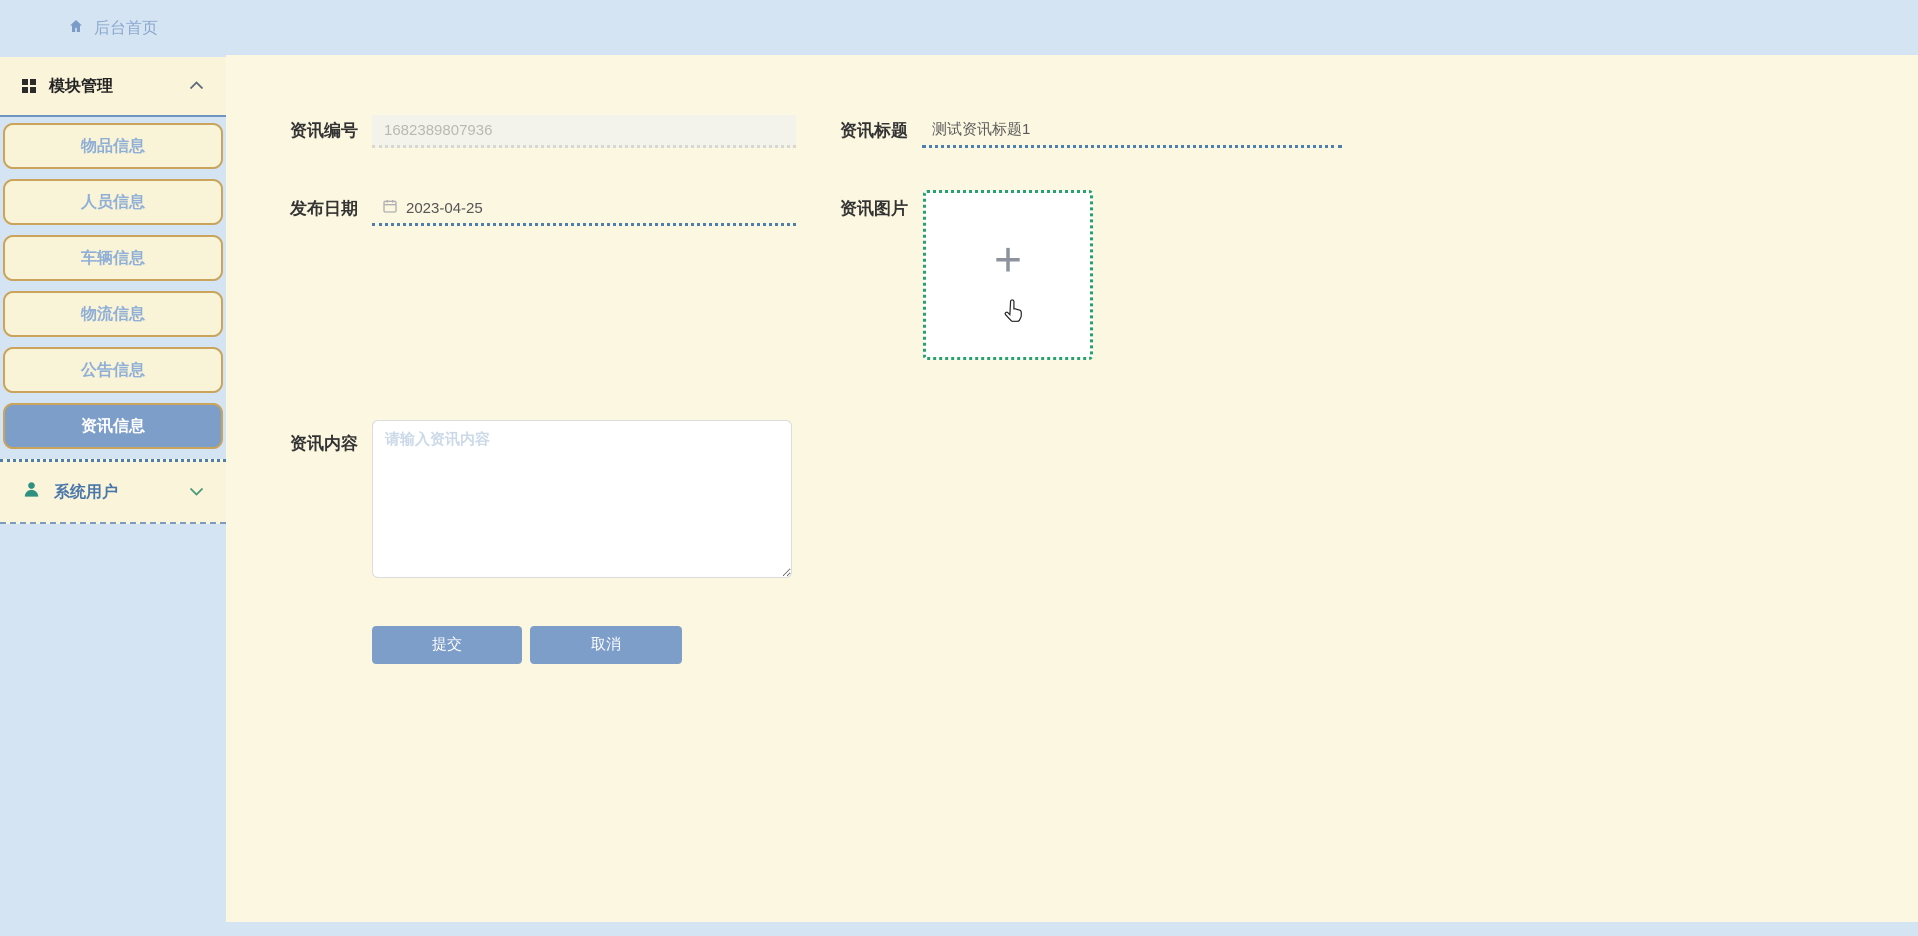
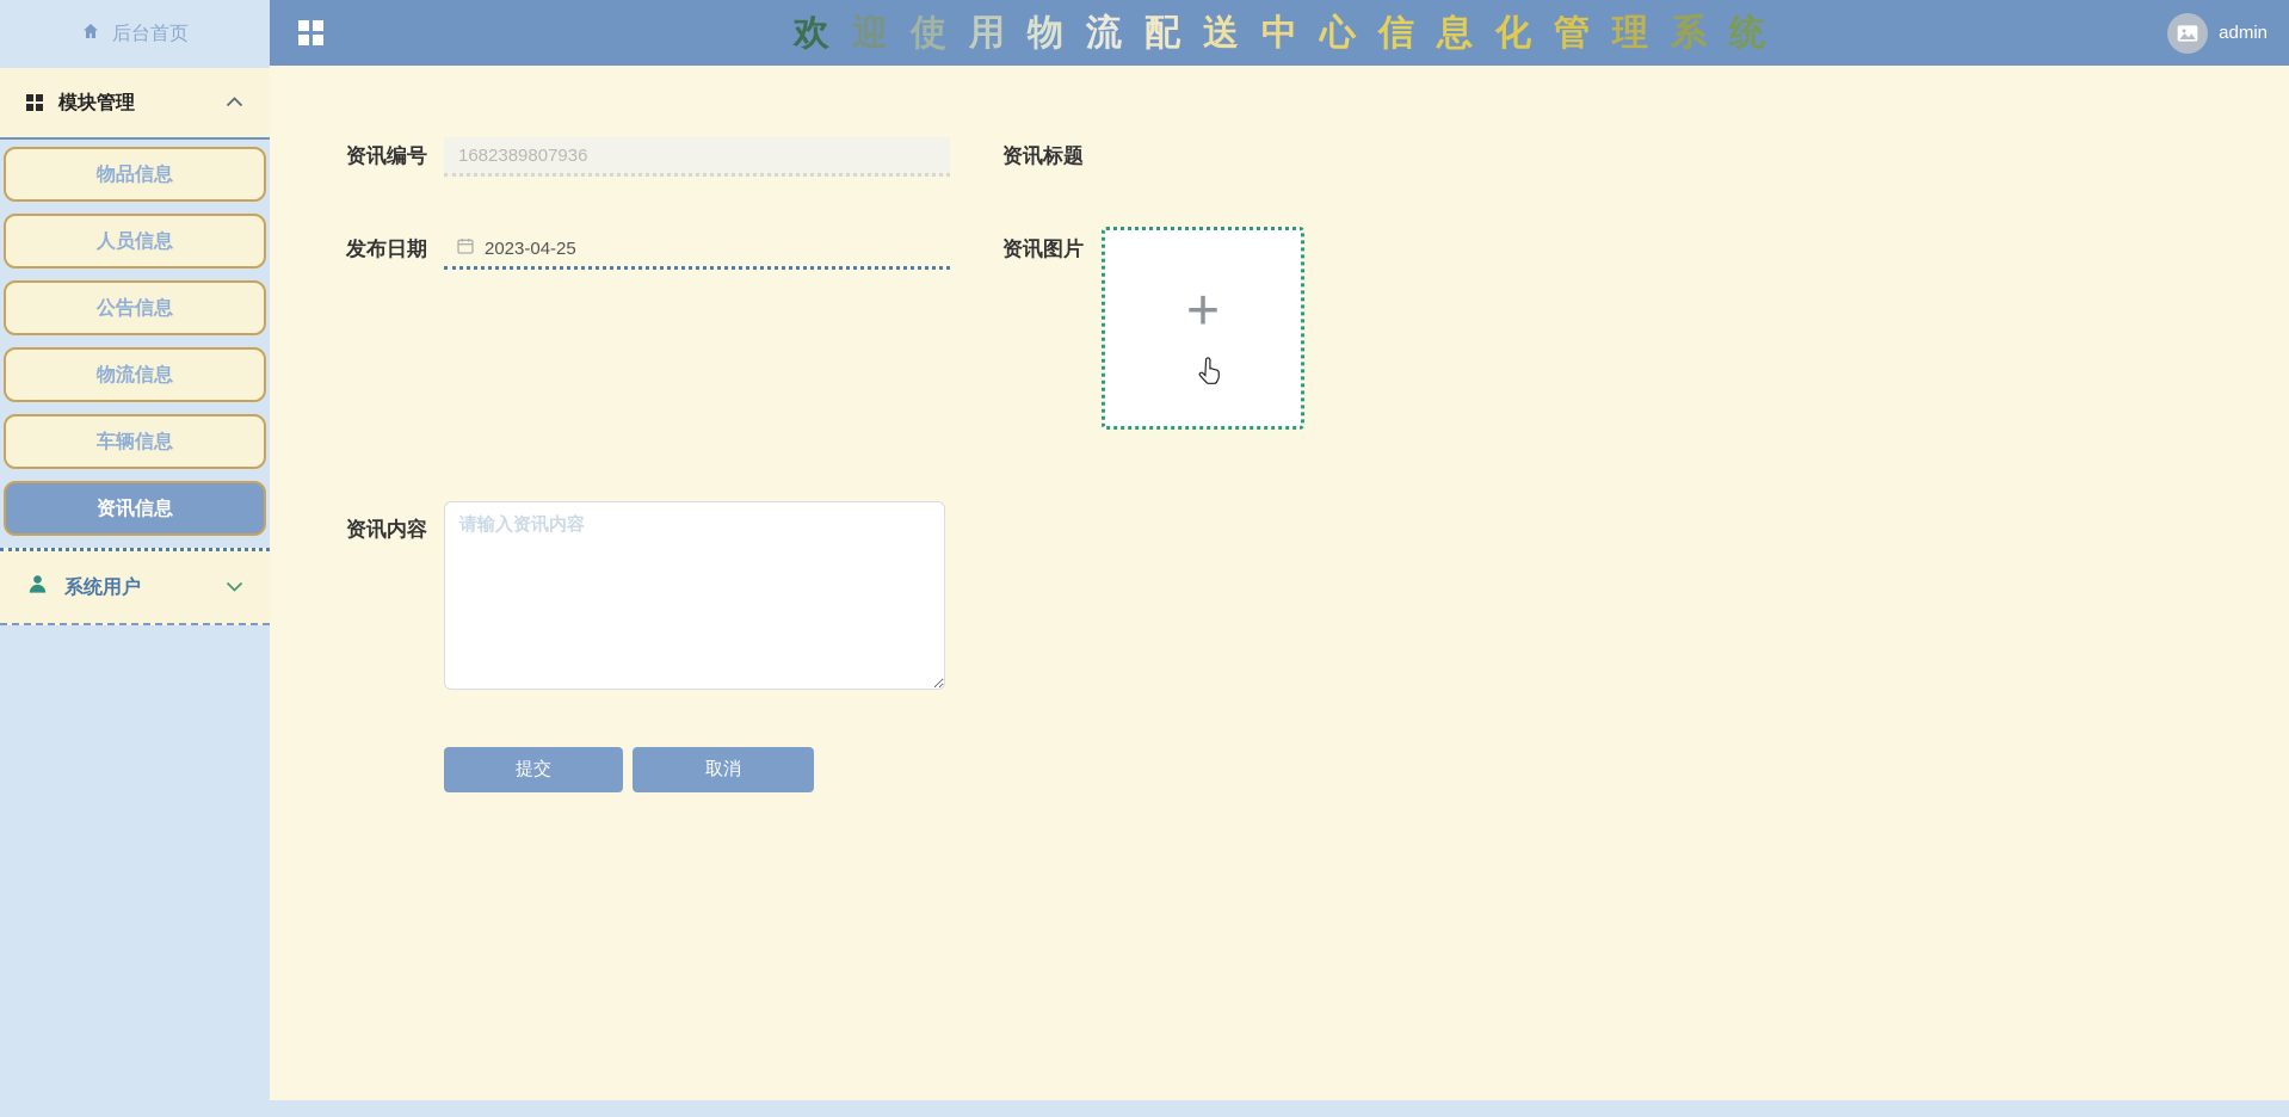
  后台首页
  模块管理
  物品信息
  人员信息
- 车辆信息
+ 公告信息
  物流信息
- 公告信息
+ 车辆信息
  资讯信息
  系统用户
+ 欢
+ 迎
+ 使
+ 用
+ 物
+ 流
+ 配
+ 送
+ 中
+ 心
+ 信
+ 息
+ 化
+ 管
+ 理
+ 系
+ 统
+ admin
  资讯编号
  1682389807936
  资讯标题
- 测试资讯标题1
  发布日期
  2023-04-25
  资讯图片
  +
  资讯内容
  请输入资讯内容
  提交
  取消
